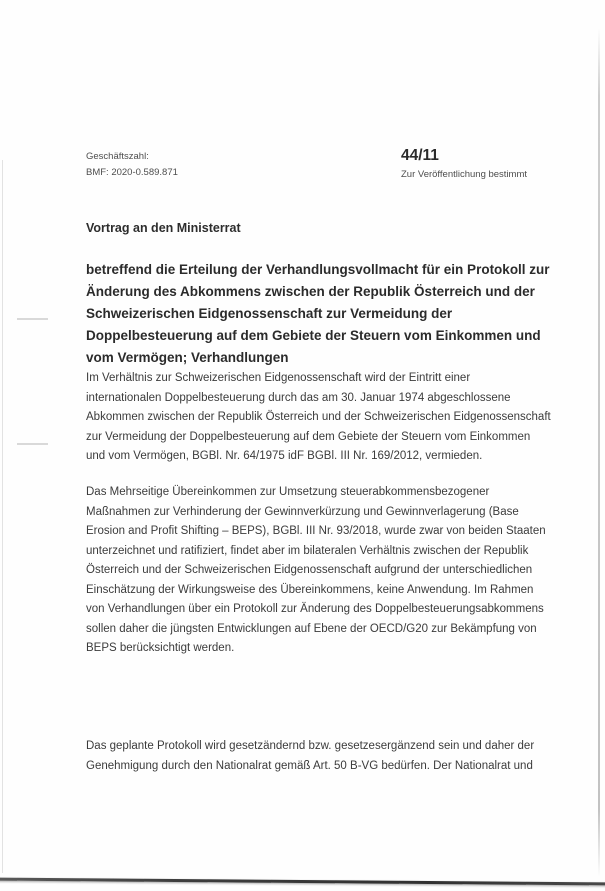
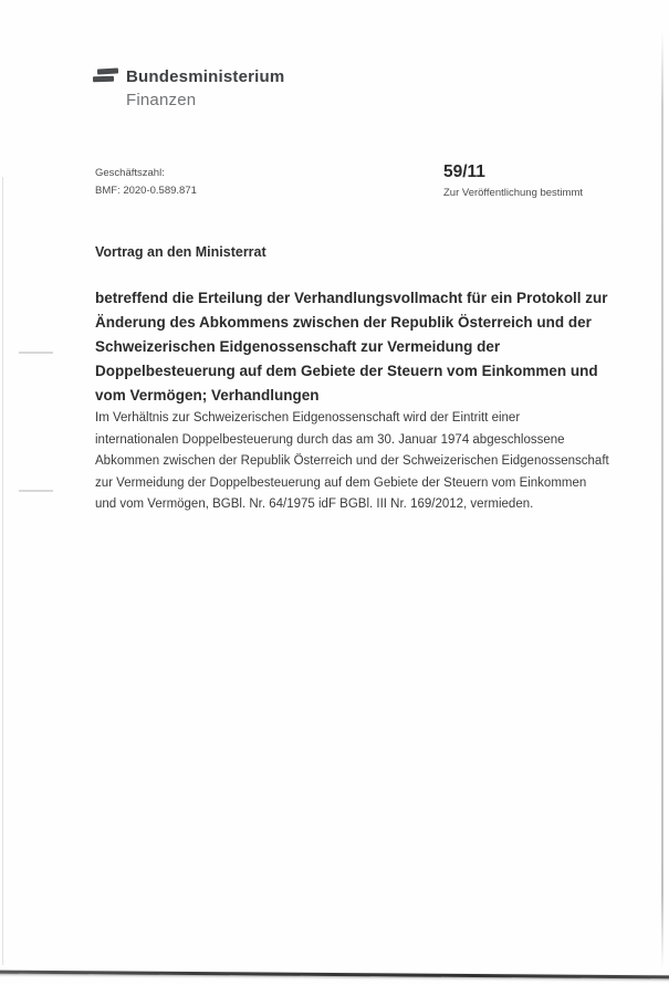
+ Bundesministerium
+ Finanzen
  Geschäftszahl:
  BMF: 2020-0.589.871
- 44/11
+ 59/11
  Zur Veröffentlichung bestimmt
  Vortrag an den Ministerrat
  betreffend die Erteilung der Verhandlungsvollmacht für ein Protokoll zur
  Änderung des Abkommens zwischen der Republik Österreich und der
  Schweizerischen Eidgenossenschaft zur Vermeidung der
  Doppelbesteuerung auf dem Gebiete der Steuern vom Einkommen und
  vom Vermögen; Verhandlungen
  Im Verhältnis zur Schweizerischen Eidgenossenschaft wird der Eintritt einer
  internationalen Doppelbesteuerung durch das am 30. Januar 1974 abgeschlossene
  Abkommen zwischen der Republik Österreich und der Schweizerischen Eidgenossenschaft
  zur Vermeidung der Doppelbesteuerung auf dem Gebiete der Steuern vom Einkommen
  und vom Vermögen, BGBl. Nr. 64/1975 idF BGBl. III Nr. 169/2012, vermieden.
- Das Mehrseitige Übereinkommen zur Umsetzung steuerabkommensbezogener
- Maßnahmen zur Verhinderung der Gewinnverkürzung und Gewinnverlagerung (Base
- Erosion and Profit Shifting – BEPS), BGBl. III Nr. 93/2018, wurde zwar von beiden Staaten
- unterzeichnet und ratifiziert, findet aber im bilateralen Verhältnis zwischen der Republik
- Österreich und der Schweizerischen Eidgenossenschaft aufgrund der unterschiedlichen
- Einschätzung der Wirkungsweise des Übereinkommens, keine Anwendung. Im Rahmen
- von Verhandlungen über ein Protokoll zur Änderung des Doppelbesteuerungsabkommens
- sollen daher die jüngsten Entwicklungen auf Ebene der OECD/G20 zur Bekämpfung von
- BEPS berücksichtigt werden.
- Das geplante Protokoll wird gesetzändernd bzw. gesetzesergänzend sein und daher der
- Genehmigung durch den Nationalrat gemäß Art. 50 B-VG bedürfen. Der Nationalrat und
